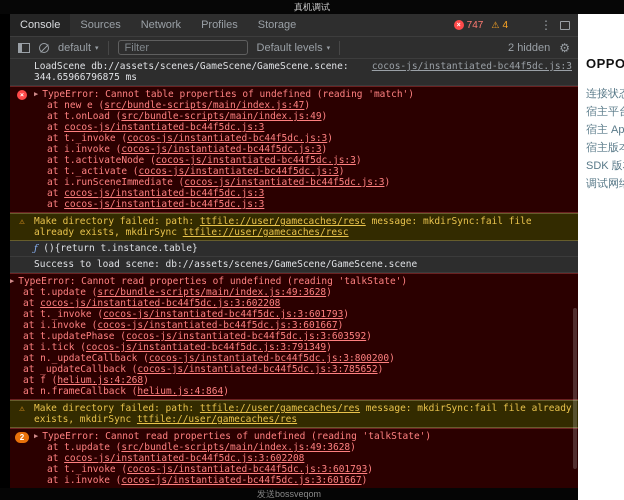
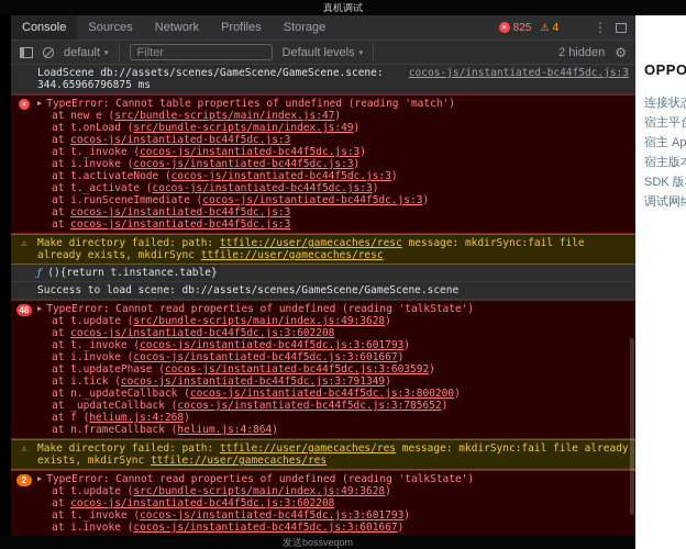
  真机调试
  Console
  Sources
  Network
  Profiles
  Storage
- 747
+ 825
  ⚠
  4
  ⋮
  default
  Filter
  Default levels
  2 hidden
  ⚙
  cocos-js/instantiated-bc44f5dc.js:3
  LoadScene db://assets/scenes/GameScene/GameScene.scene: 344.65966796875 ms
  ×
  ▶ TypeError: Cannot table properties of undefined (reading 'match')
  at new e (src/bundle-scripts/main/index.js:47)
  at t.onLoad (src/bundle-scripts/main/index.js:49)
  at cocos-js/instantiated-bc44f5dc.js:3
  at t._invoke (cocos-js/instantiated-bc44f5dc.js:3)
  at i.invoke (cocos-js/instantiated-bc44f5dc.js:3)
  at t.activateNode (cocos-js/instantiated-bc44f5dc.js:3)
  at t._activate (cocos-js/instantiated-bc44f5dc.js:3)
  at i.runSceneImmediate (cocos-js/instantiated-bc44f5dc.js:3)
  at cocos-js/instantiated-bc44f5dc.js:3
  at cocos-js/instantiated-bc44f5dc.js:3
  ⚠
  Make directory failed: path: ttfile://user/gamecaches/resc message: mkdirSync:fail file already exists, mkdirSync ttfile://user/gamecaches/resc
  ƒ (){return t.instance.table}
  Success to load scene: db://assets/scenes/GameScene/GameScene.scene
+ 48
  ▶ TypeError: Cannot read properties of undefined (reading 'talkState')
  at t.update (src/bundle-scripts/main/index.js:49:3628)
  at cocos-js/instantiated-bc44f5dc.js:3:602208
  at t._invoke (cocos-js/instantiated-bc44f5dc.js:3:601793)
  at i.invoke (cocos-js/instantiated-bc44f5dc.js:3:601667)
  at t.updatePhase (cocos-js/instantiated-bc44f5dc.js:3:603592)
  at i.tick (cocos-js/instantiated-bc44f5dc.js:3:791349)
  at n._updateCallback (cocos-js/instantiated-bc44f5dc.js:3:800200)
  at _updateCallback (cocos-js/instantiated-bc44f5dc.js:3:785652)
  at f (helium.js:4:268)
  at n.frameCallback (helium.js:4:864)
  ⚠
  Make directory failed: path: ttfile://user/gamecaches/res message: mkdirSync:fail file already exists, mkdirSync ttfile://user/gamecaches/res
  2
  ▶ TypeError: Cannot read properties of undefined (reading 'talkState')
  at t.update (src/bundle-scripts/main/index.js:49:3628)
  at cocos-js/instantiated-bc44f5dc.js:3:602208
  at t._invoke (cocos-js/instantiated-bc44f5dc.js:3:601793)
  at i.invoke (cocos-js/instantiated-bc44f5dc.js:3:601667)
  OPPO
  连接状
  宿主平
  宿主 Ap
  宿主版
  SDK 版
  调试网
  发送bossveqom
